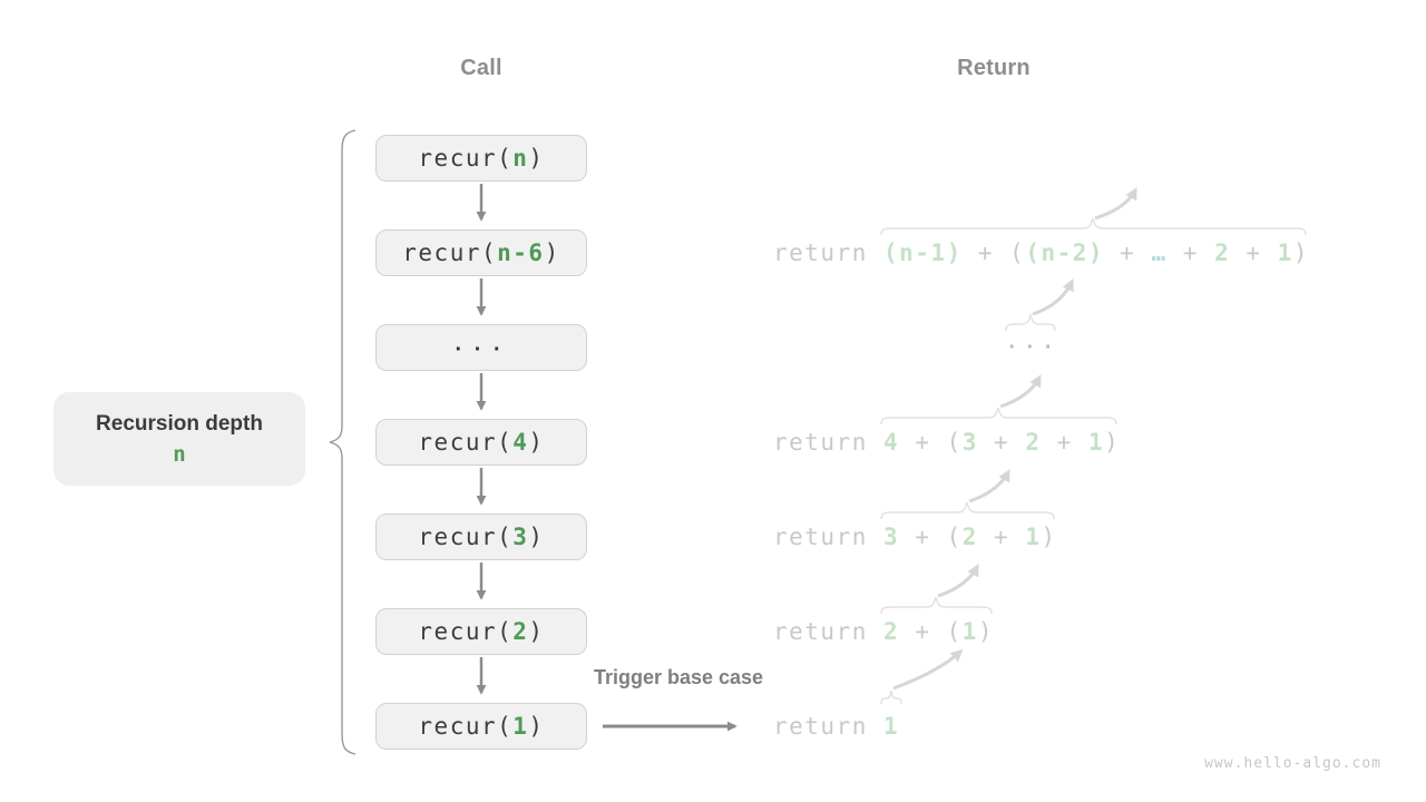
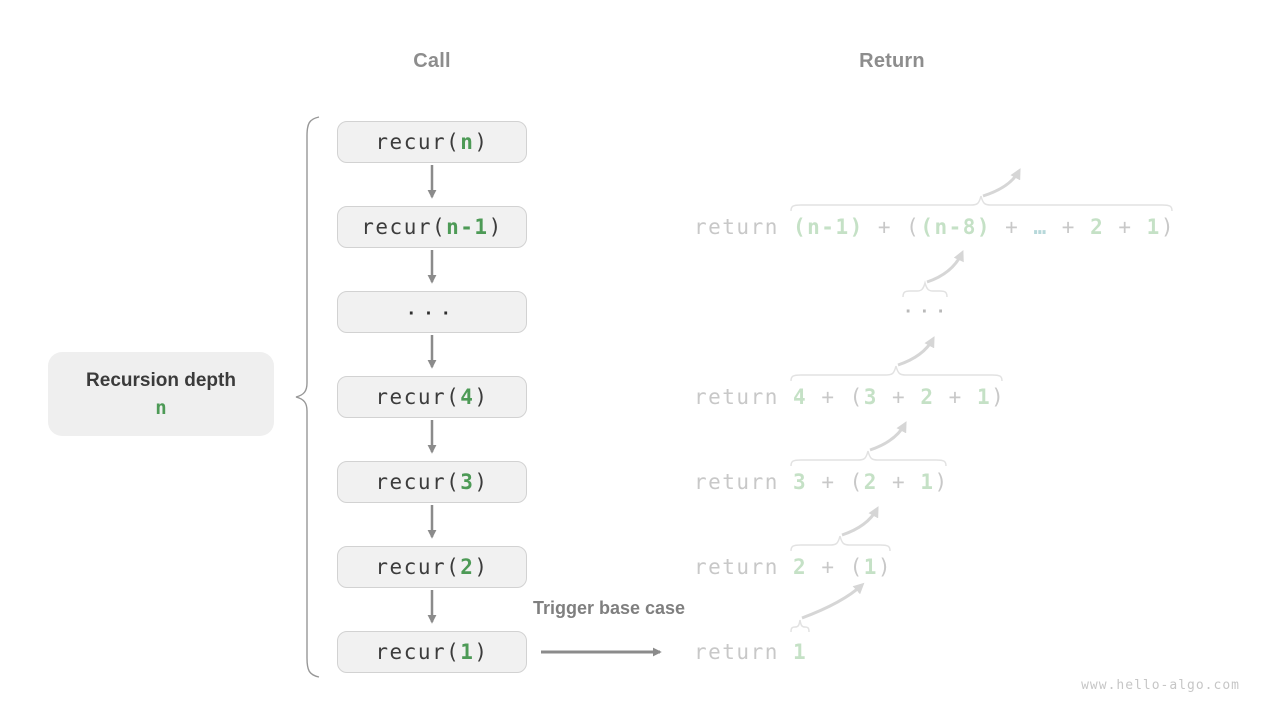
  Call
  Return
  Recursion depth
  n
  recur(n)
- recur(n-6)
+ recur(n-1)
  ···
  recur(4)
  recur(3)
  recur(2)
  recur(1)
  Trigger base case
- return (n-1) + ((n-2) + … + 2 + 1)
+ return (n-1) + ((n-8) + … + 2 + 1)
  ···
  return 4 + (3 + 2 + 1)
  return 3 + (2 + 1)
  return 2 + (1)
  return 1
  www.hello-algo.com
